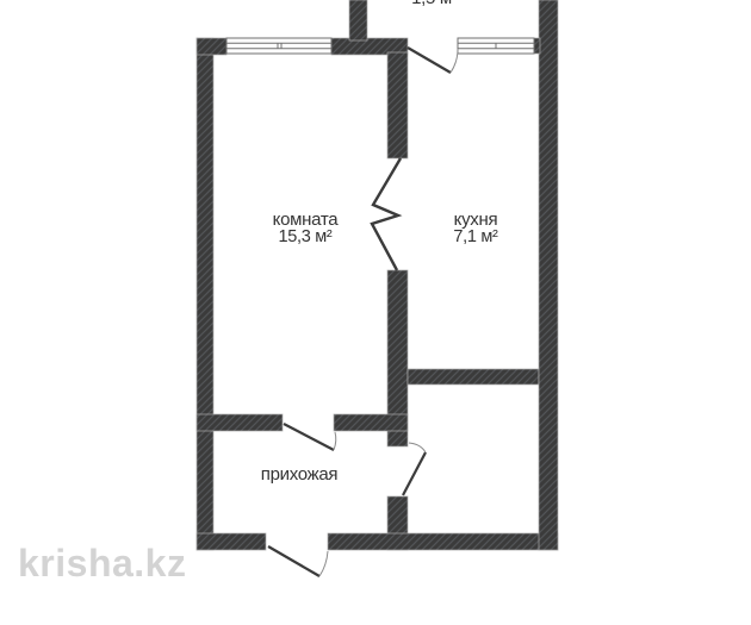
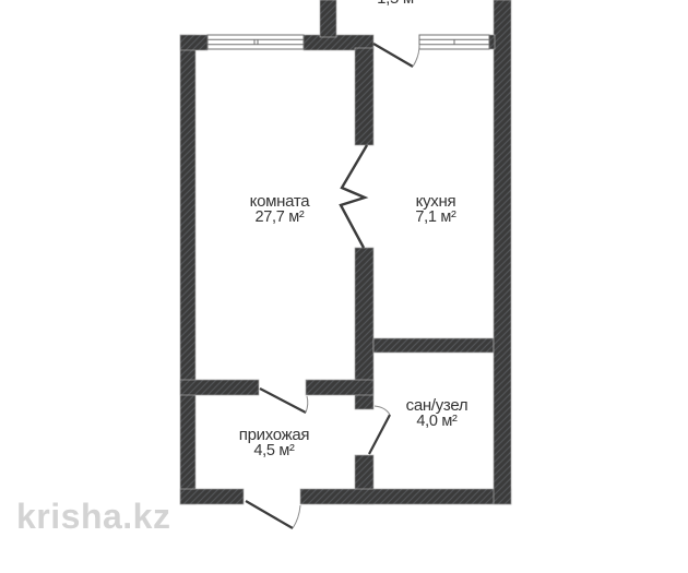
  комната
- 15,3 м²
+ 27,7 м²
  кухня
  7,1 м²
  прихожая
+ 4,5 м²
+ сан/узел
+ 4,0 м²
  krisha.kz
